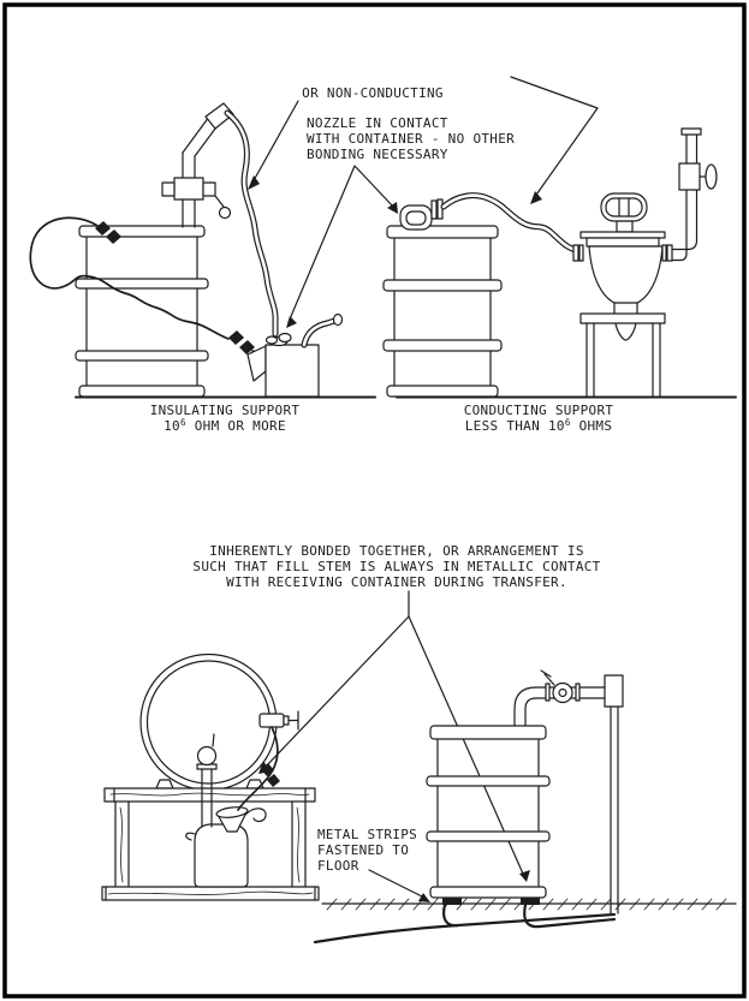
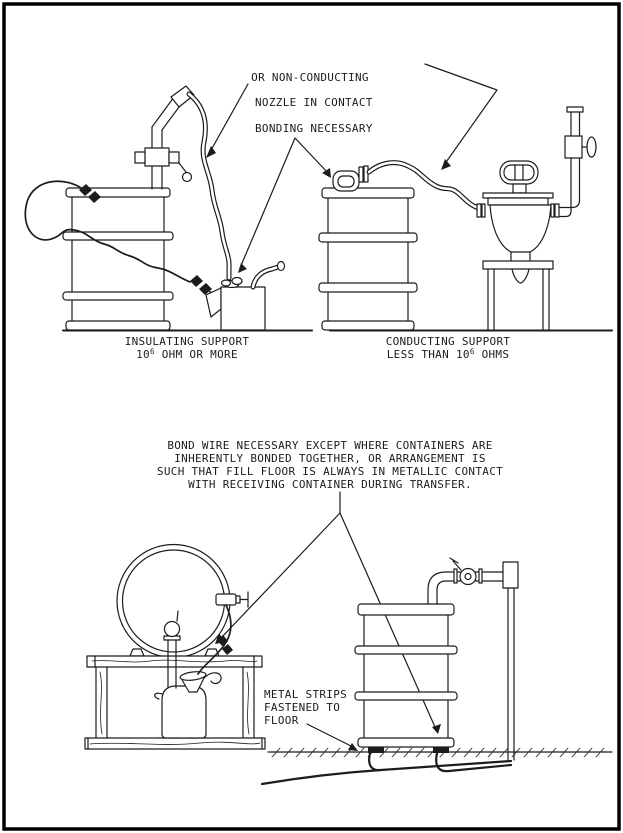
  OR NON-CONDUCTING
  NOZZLE IN CONTACT
- WITH CONTAINER - NO OTHER
  BONDING NECESSARY
  INSULATING SUPPORT
  106 OHM OR MORE
  CONDUCTING SUPPORT
  LESS THAN 106 OHMS
+ BOND WIRE NECESSARY EXCEPT WHERE CONTAINERS ARE
  INHERENTLY BONDED TOGETHER, OR ARRANGEMENT IS
- SUCH THAT FILL STEM IS ALWAYS IN METALLIC CONTACT
+ SUCH THAT FILL FLOOR IS ALWAYS IN METALLIC CONTACT
  WITH RECEIVING CONTAINER DURING TRANSFER.
  METAL STRIPS
  FASTENED TO
  FLOOR
